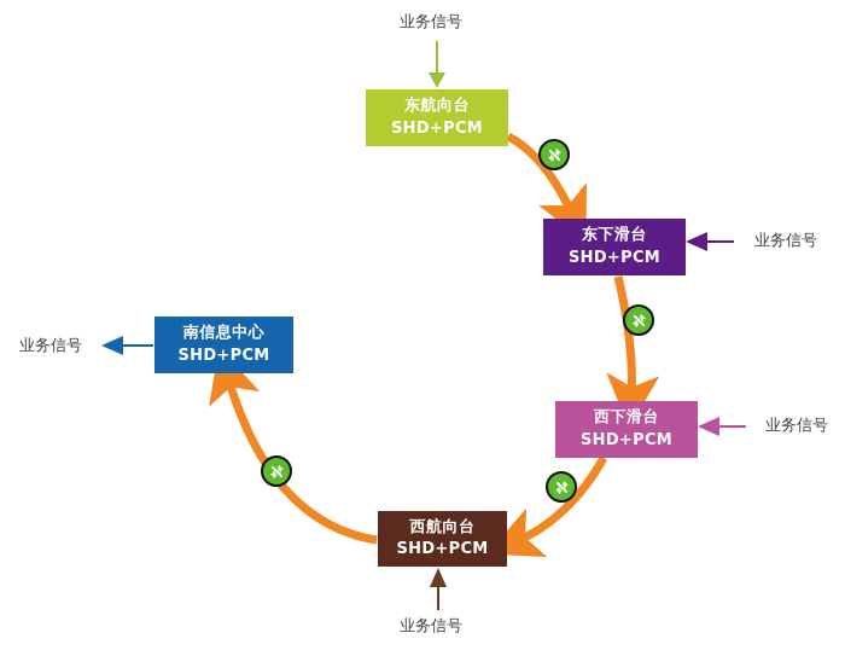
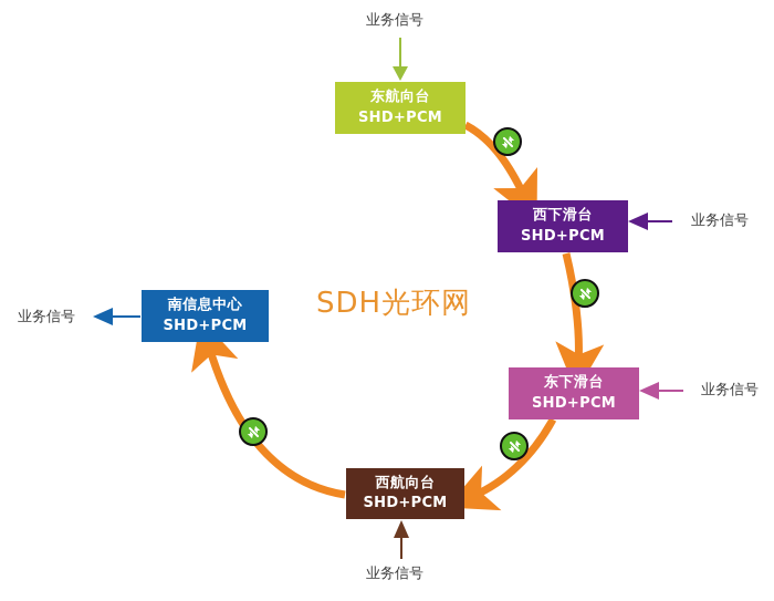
  东航向台
  SHD+PCM
- 东下滑台
+ 西下滑台
  SHD+PCM
- 西下滑台
+ 东下滑台
  SHD+PCM
  西航向台
  SHD+PCM
  南信息中心
  SHD+PCM
+ SDH光环网
  业务信号
  业务信号
  业务信号
  业务信号
  业务信号
